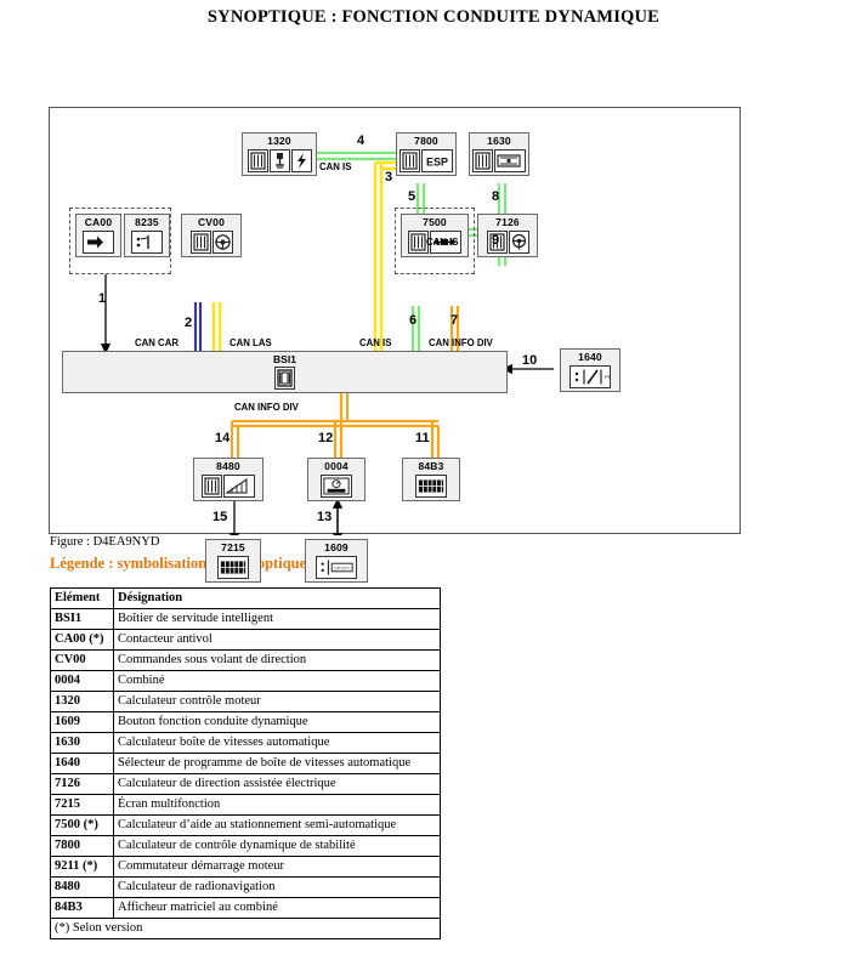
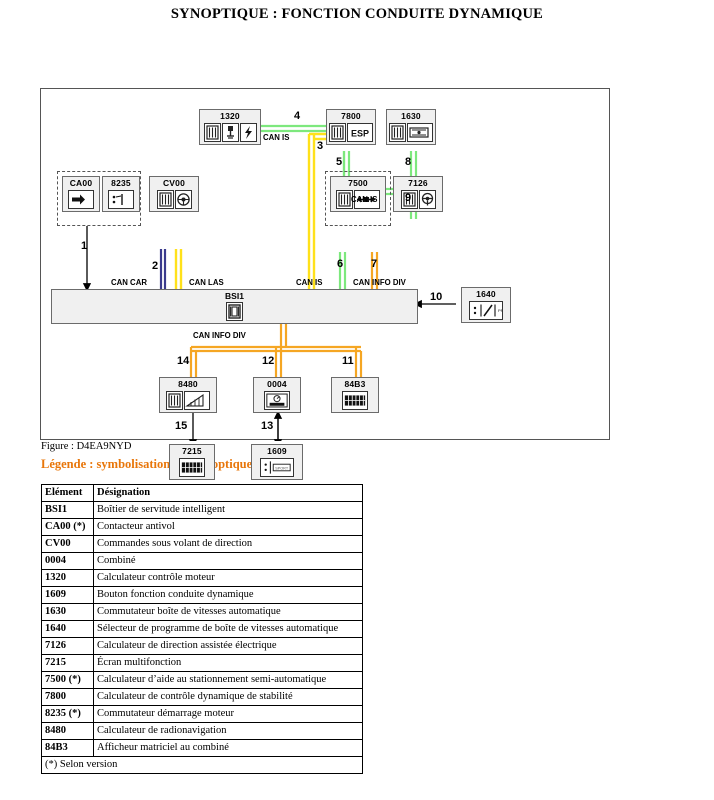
  SYNOPTIQUE : FONCTION CONDUITE DYNAMIQUE
  1320
  7800
  ESP
  1630
  CA00
  8235
  CV00
  7500
  7126
  BSI1
  1640
  8480
  0004
  84B3
  7215
  1609
  CAN IS
  CAN IS
  CAN CAR
  CAN LAS
  CAN IS
  CAN INFO DIV
  CAN INFO DIV
  1
  2
  3
  4
  5
  6
  7
  8
  9
  10
  11
  12
  13
  14
  15
  Figure : D4EA9NYD
  Légende : symbolisationptique
  Elément	Désignation
  BSI1	Boîtier de servitude intelligent
  CA00 (*)	Contacteur antivol
  CV00	Commandes sous volant de direction
  0004	Combiné
  1320	Calculateur contrôle moteur
  1609	Bouton fonction conduite dynamique
- 1630	Calculateur boîte de vitesses automatique
+ 1630	Commutateur boîte de vitesses automatique
  1640	Sélecteur de programme de boîte de vitesses automatique
  7126	Calculateur de direction assistée électrique
  7215	Écran multifonction
  7500 (*)	Calculateur d’aide au stationnement semi-automatique
  7800	Calculateur de contrôle dynamique de stabilité
- 9211 (*)	Commutateur démarrage moteur
+ 8235 (*)	Commutateur démarrage moteur
  8480	Calculateur de radionavigation
  84B3	Afficheur matriciel au combiné
  (*) Selon version
